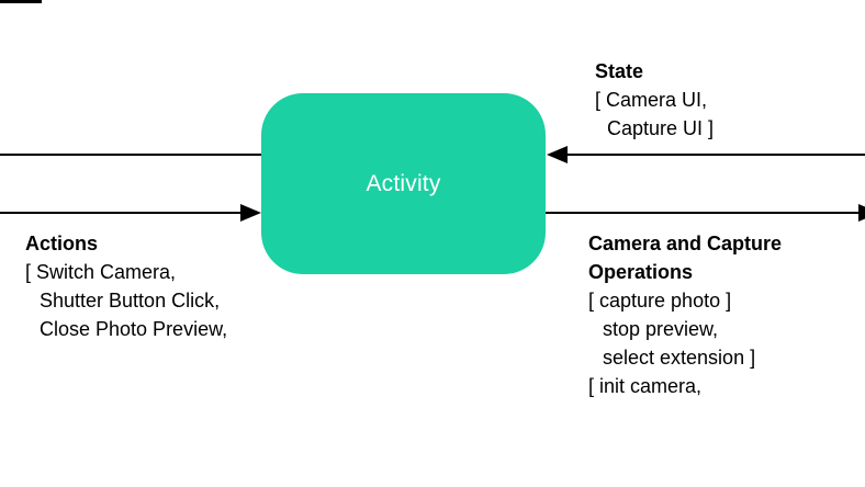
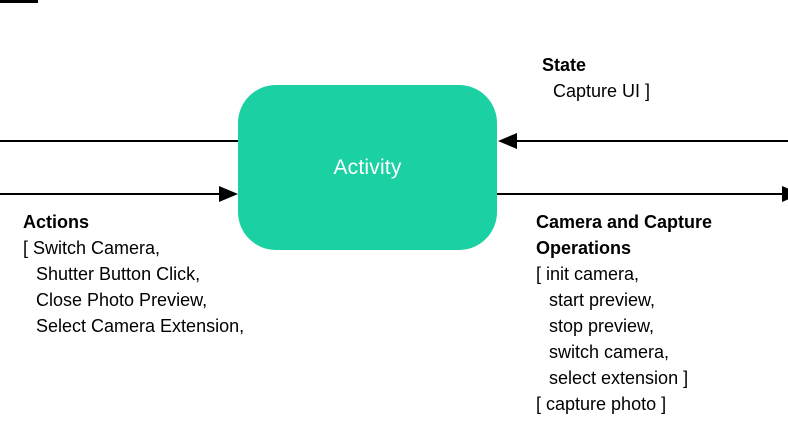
  Activity
  State
- [ Camera UI,
  Capture UI ]
  Actions
  [ Switch Camera,
  Shutter Button Click,
  Close Photo Preview,
+ Select Camera Extension,
  Camera and Capture
  Operations
- [ capture photo ]
+ [ init camera,
+ start preview,
  stop preview,
+ switch camera,
  select extension ]
- [ init camera,
+ [ capture photo ]
